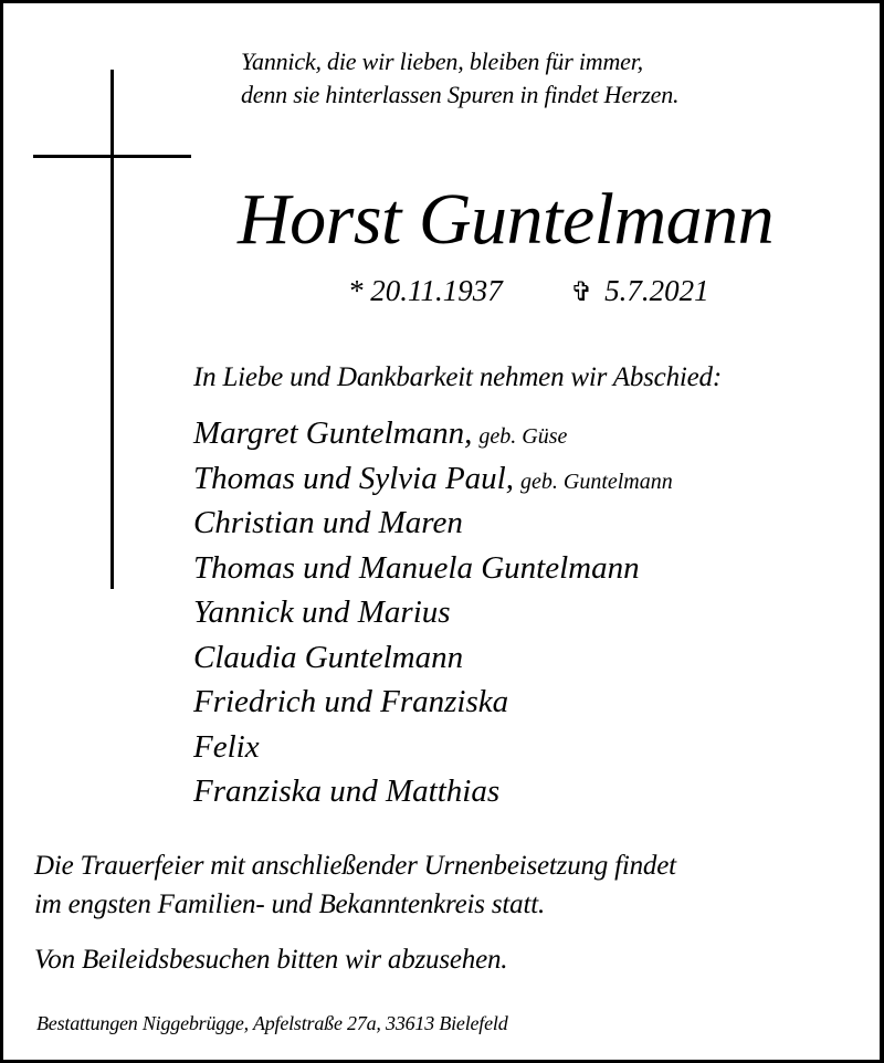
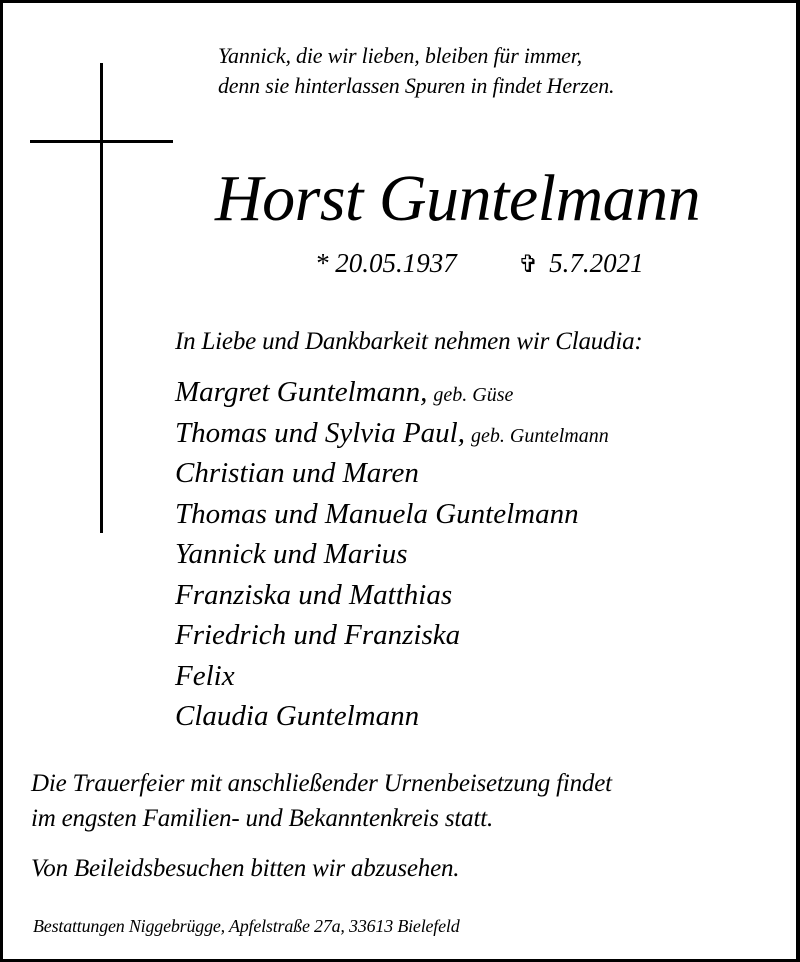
  Yannick, die wir lieben, bleiben für immer,
  denn sie hinterlassen Spuren in findet Herzen.
  Horst Guntelmann
- * 20.11.1937 ✞ 5.7.2021
+ * 20.05.1937 ✞ 5.7.2021
- In Liebe und Dankbarkeit nehmen wir Abschied:
+ In Liebe und Dankbarkeit nehmen wir Claudia:
  Margret Guntelmann, geb. Güse
  Thomas und Sylvia Paul, geb. Guntelmann
  Christian und Maren
  Thomas und Manuela Guntelmann
  Yannick und Marius
- Claudia Guntelmann
+ Franziska und Matthias
  Friedrich und Franziska
  Felix
- Franziska und Matthias
+ Claudia Guntelmann
  Die Trauerfeier mit anschließender Urnenbeisetzung findet
  im engsten Familien- und Bekanntenkreis statt.
  Von Beileidsbesuchen bitten wir abzusehen.
  Bestattungen Niggebrügge, Apfelstraße 27a, 33613 Bielefeld
